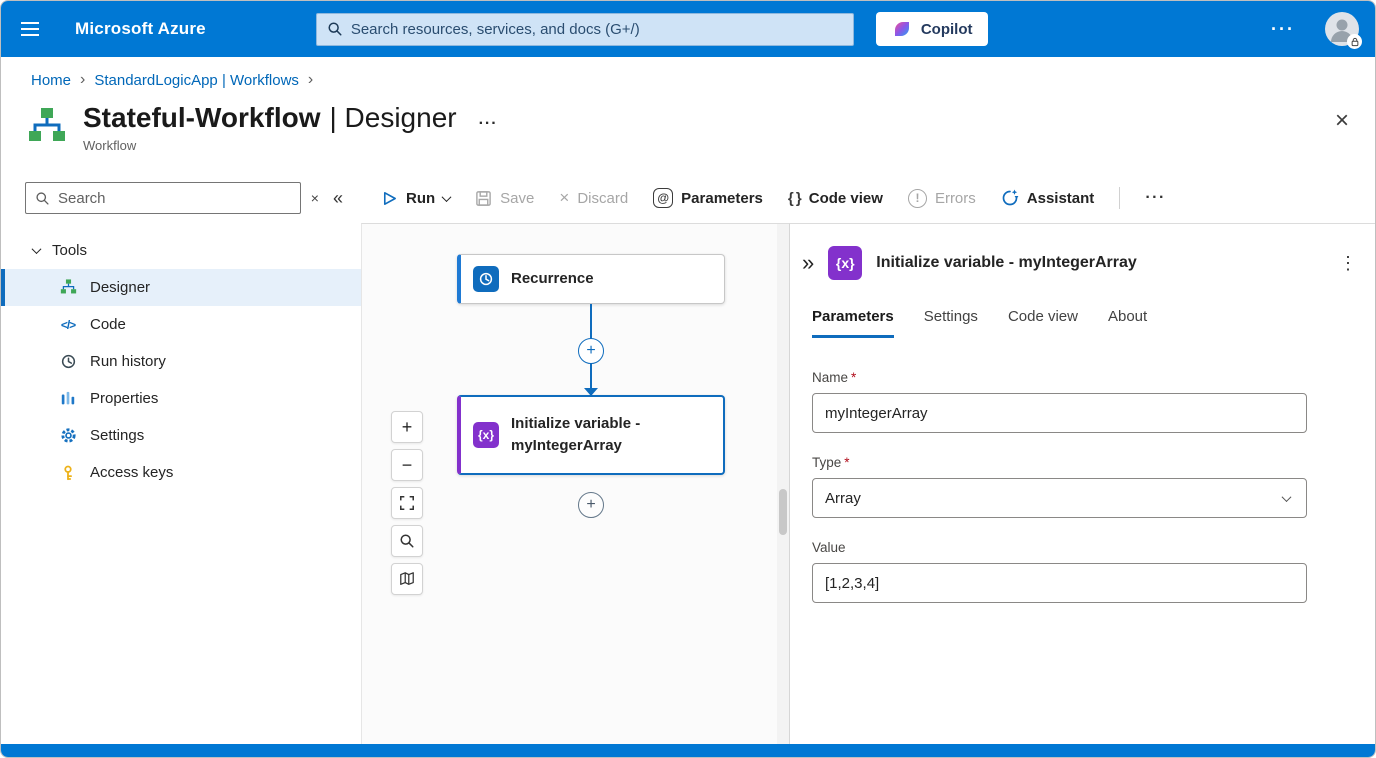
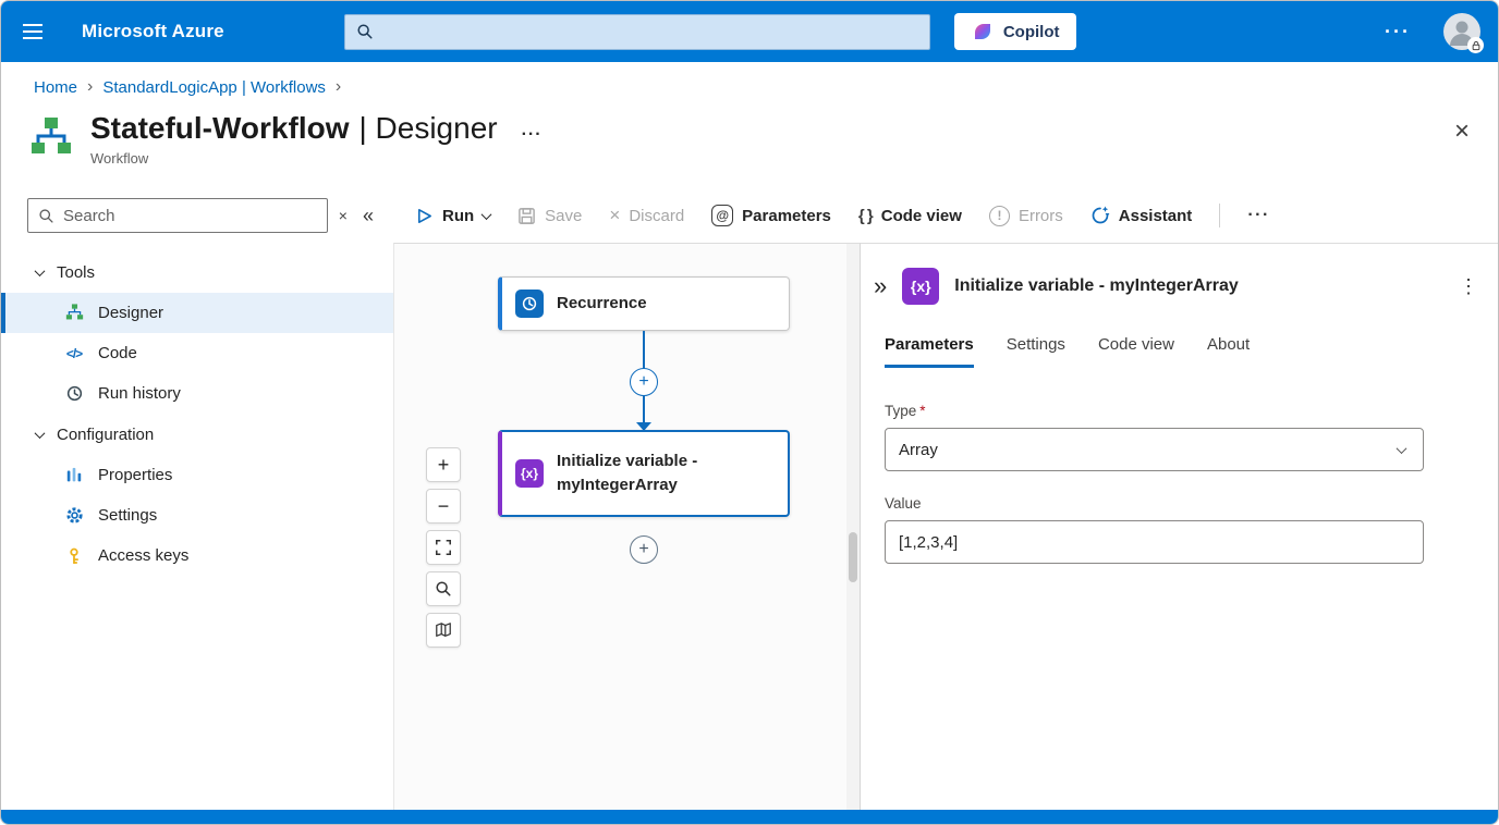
  Microsoft Azure
- Search resources, services, and docs (G+/)
  Copilot
  ···
  Home
  ›
  StandardLogicApp | Workflows
  ›
  Stateful-Workflow | Designer
  Workflow
  ···
  ×
  Search
  ×
  «
  Run
  Save
  ×
  Discard
  @
  Parameters
  { }
  Code view
  !
  Errors
  Assistant
  ···
  Tools
  Designer
  </>
  Code
  Run history
+ Configuration
  Properties
  Settings
  Access keys
  Recurrence
  +
  {x}
  Initialize variable - myIntegerArray
  +
  +
  −
  »
  {x}
  Initialize variable - myIntegerArray
  ⋮
  Parameters
  Settings
  Code view
  About
- Name *
- myIntegerArray
  Type *
  Array
  Value
  [1,2,3,4]
